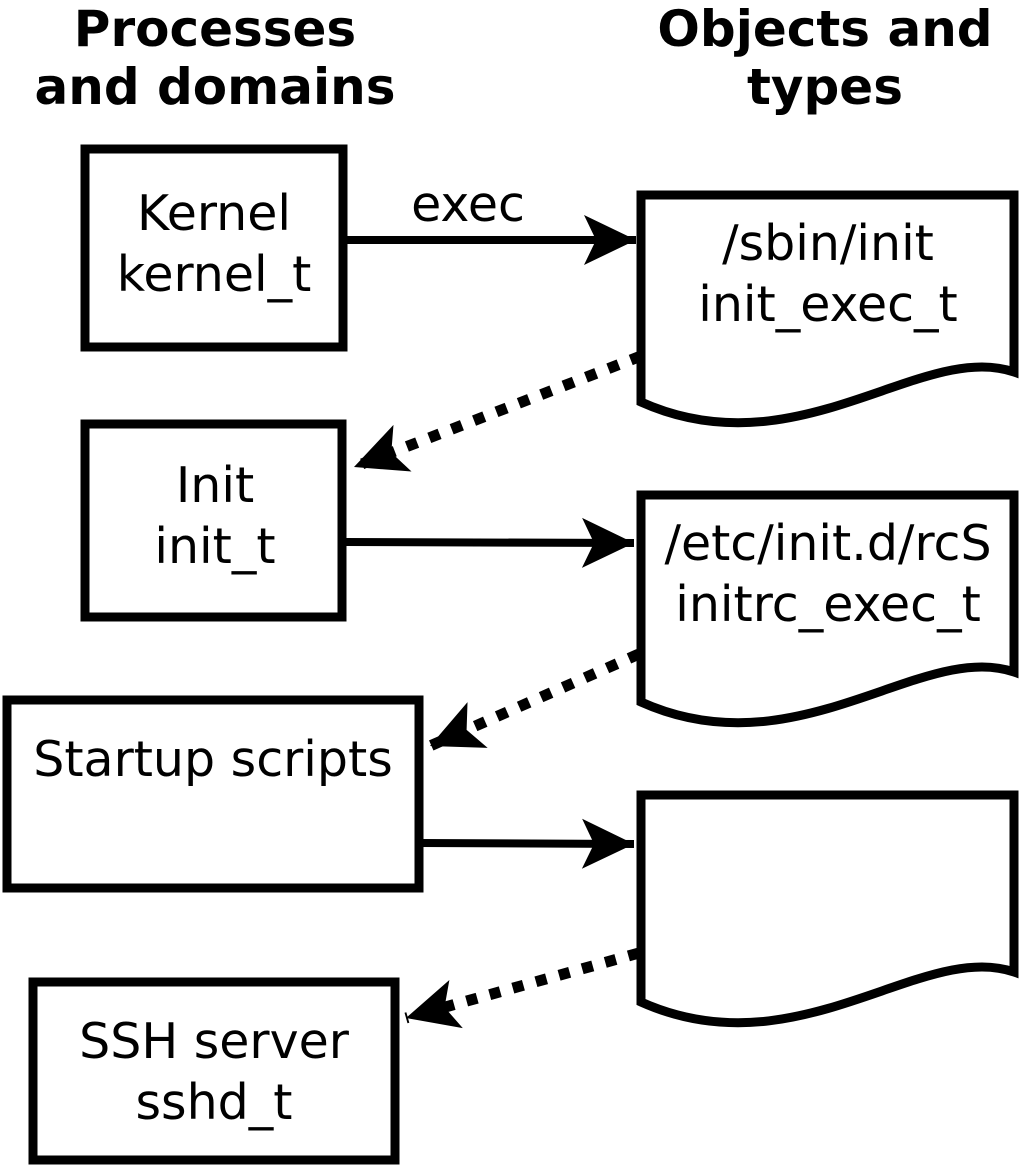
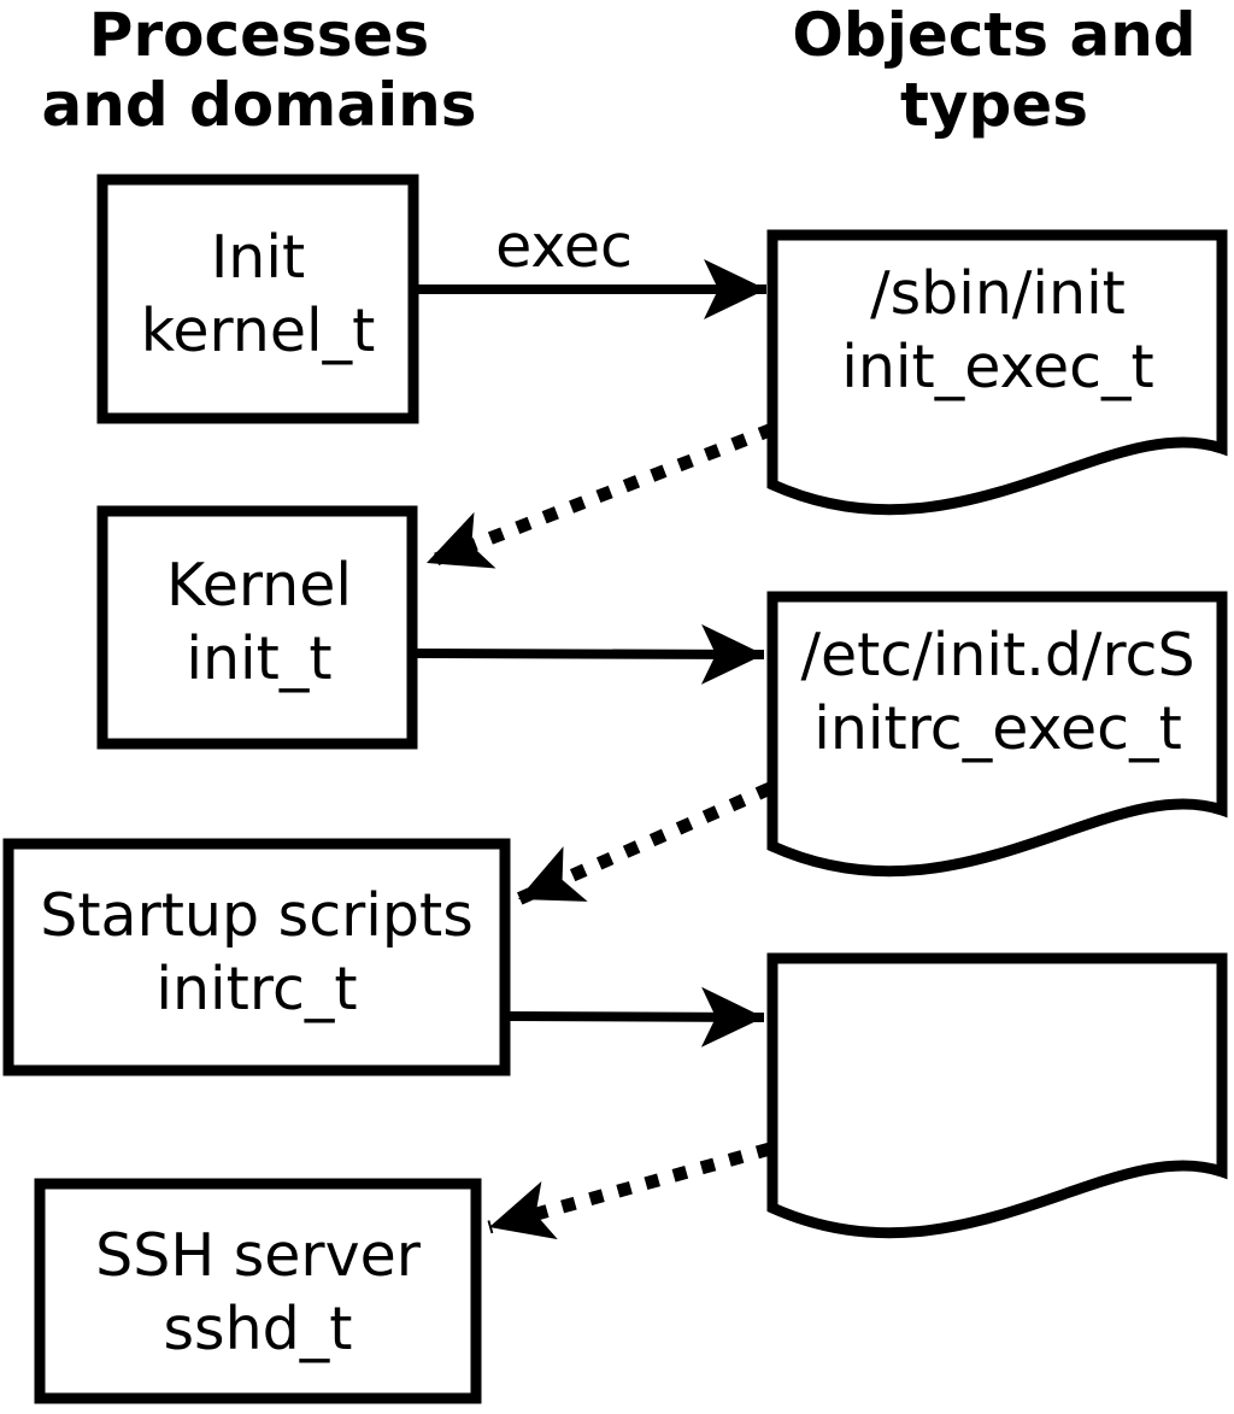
  Processes
  and domains
  Objects and
  types
  exec
- Kernel
+ Init
  kernel_t
- Init
+ Kernel
  init_t
  Startup scripts
+ initrc_t
  SSH server
  sshd_t
  /sbin/init
  init_exec_t
  /etc/init.d/rcS
  initrc_exec_t
